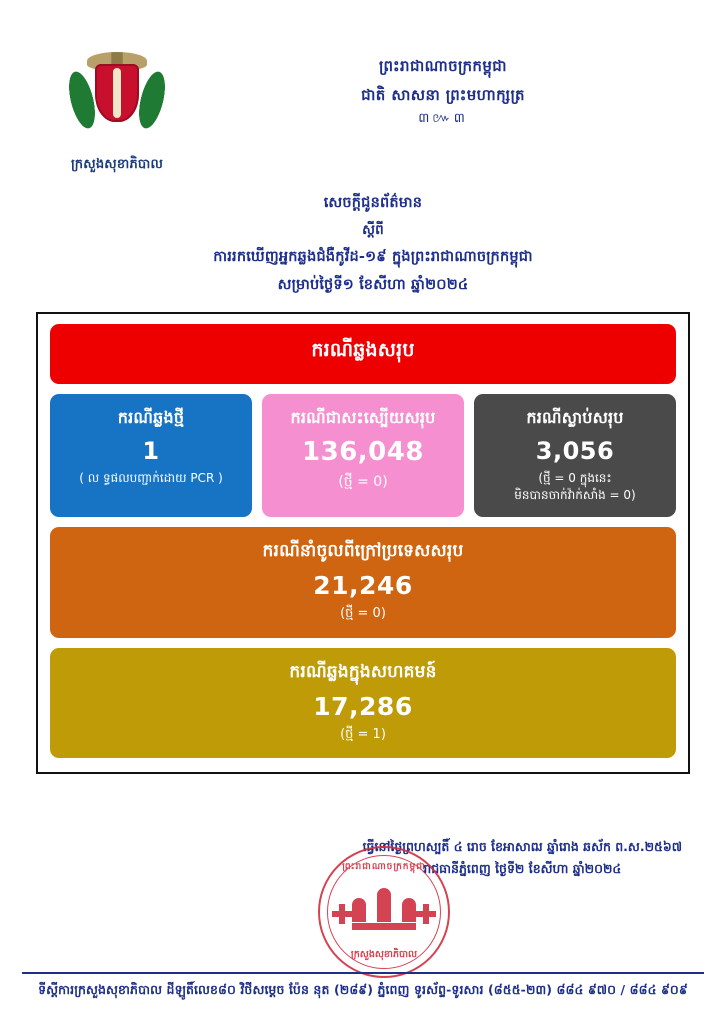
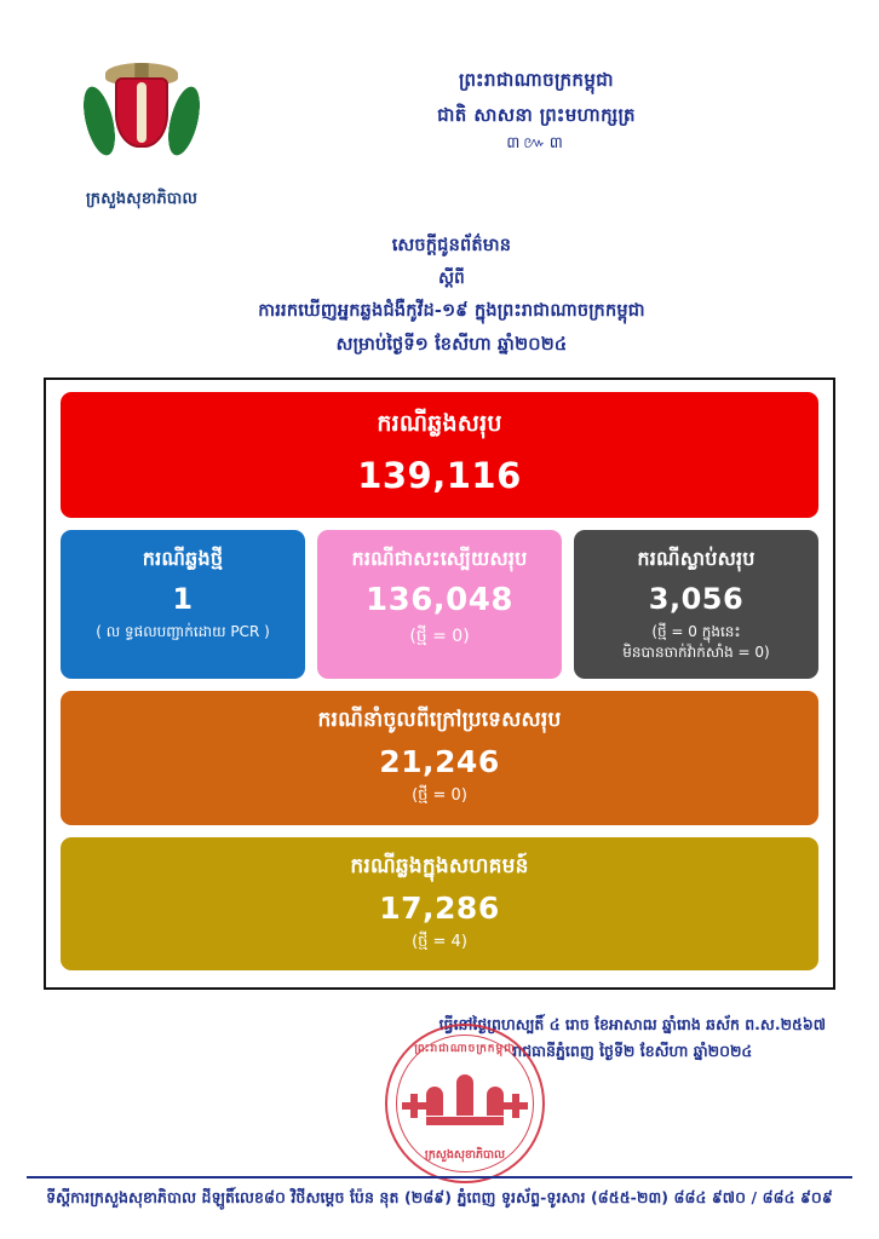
  ក្រសួងសុខាភិបាល
  ព្រះរាជាណាចក្រកម្ពុជា
  ជាតិ សាសនា ព្រះមហាក្សត្រ
  ៣៚៣
  សេចក្ដីជូនព័ត៌មាន
  ស្ដីពី
  ការរកឃើញអ្នកឆ្លងជំងឺកូវីដ-១៩ ក្នុងព្រះរាជាណាចក្រកម្ពុជា
  សម្រាប់ថ្ងៃទី១ ខែសីហា ឆ្នាំ២០២៤
  ករណីឆ្លងសរុប
+ 139,116
  ករណីឆ្លងថ្មី
  1
  ( ល ទ្ធផលបញ្ជាក់ដោយ PCR )
  ករណីជាសះស្បើយសរុប
  136,048
  (ថ្មី = 0)
  ករណីស្លាប់សរុប
  3,056
  (ថ្មី = 0 ក្នុងនេះ
  មិនបានចាក់វ៉ាក់សាំង = 0)
  ករណីនាំចូលពីក្រៅប្រទេសសរុប
  21,246
  (ថ្មី = 0)
  ករណីឆ្លងក្នុងសហគមន៍
  17,286
- (ថ្មី = 1)
+ (ថ្មី = 4)
  ធ្វើនៅថ្ងៃព្រហស្បតិ៍ ៤ រោច ខែអាសាឍ ឆ្នាំរោង ឆស័ក ព.ស.២៥៦៧
  រាជធានីភ្នំពេញ ថ្ងៃទី២ ខែសីហា ឆ្នាំ២០២៤
  ព្រះរាជាណាចក្រកម្ពុជា
  ក្រសួងសុខាភិបាល
  ទីស្ដីការក្រសួងសុខាភិបាល ដីឡូតិ៍លេខ៨០ វិថីសម្ដេច ប៉ែន នុត (២៨៩) ភ្នំពេញ ទូរស័ព្ទ-ទូរសារ (៨៥៥-២៣) ៨៨៤ ៩៧០ / ៨៨៤ ៩០៩
